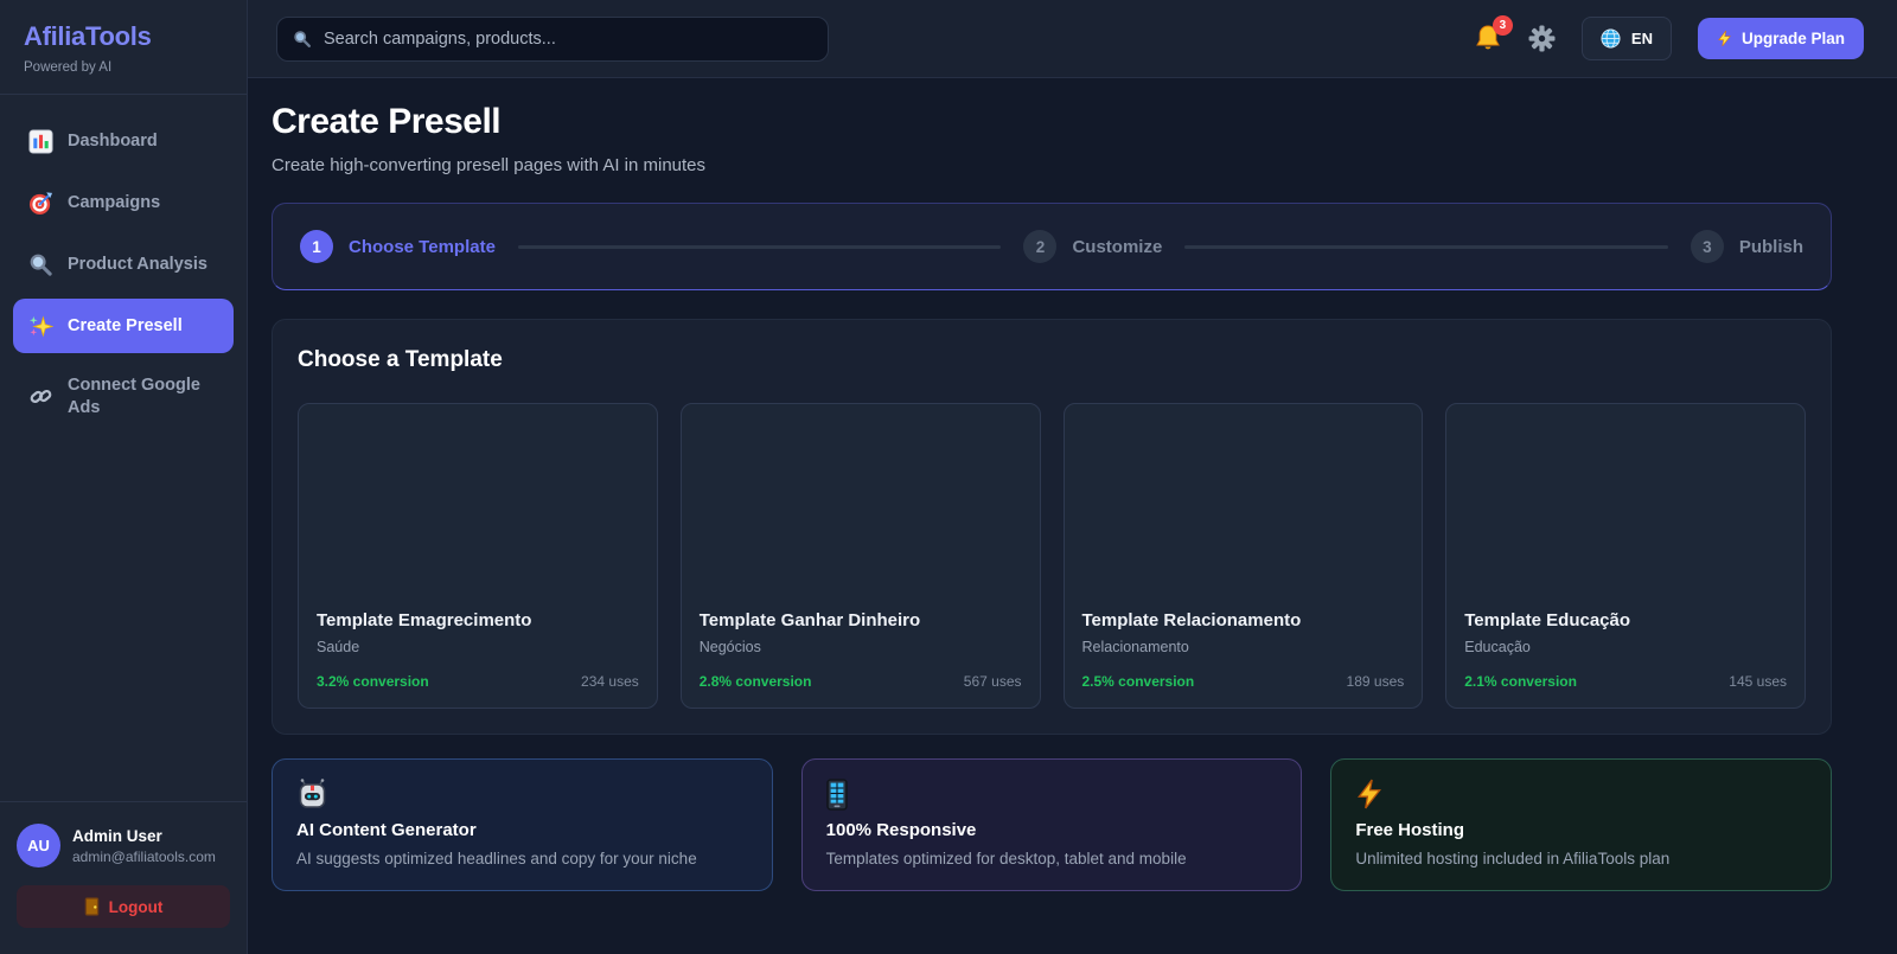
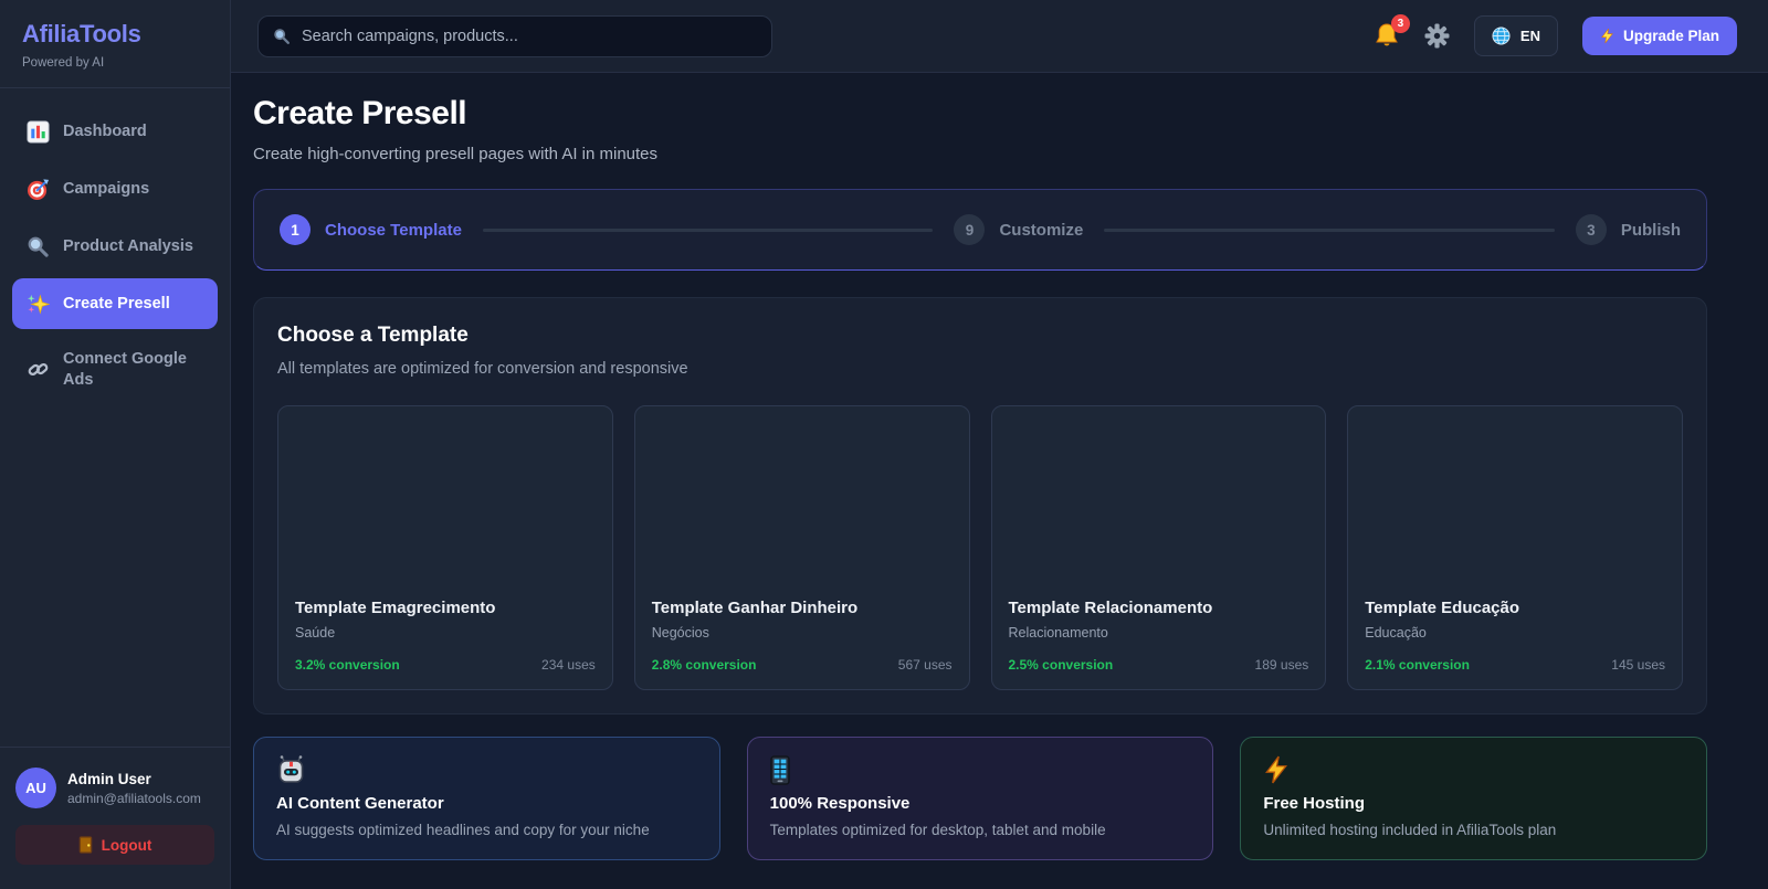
  AfiliaTools
  Powered by AI
  Dashboard
  Campaigns
  Product Analysis
  Create Presell
  Connect Google Ads
  AU
  Admin User
  admin@afiliatools.com
  Logout
  Search campaigns, products...
  3
  EN
  Upgrade Plan
  Create Presell
  Create high-converting presell pages with AI in minutes
  1
  Choose Template
- 2
+ 9
  Customize
  3
  Publish
  Choose a Template
+ All templates are optimized for conversion and responsive
  Template Emagrecimento
  Saúde
  3.2% conversion
  234 uses
  Template Ganhar Dinheiro
  Negócios
  2.8% conversion
  567 uses
  Template Relacionamento
  Relacionamento
  2.5% conversion
  189 uses
  Template Educação
  Educação
  2.1% conversion
  145 uses
  AI Content Generator
  AI suggests optimized headlines and copy for your niche
  100% Responsive
  Templates optimized for desktop, tablet and mobile
  Free Hosting
  Unlimited hosting included in AfiliaTools plan
